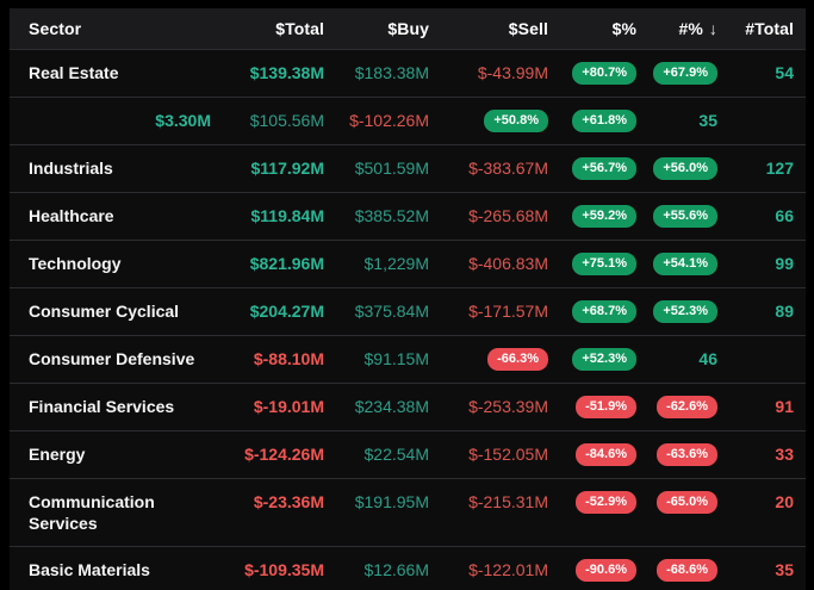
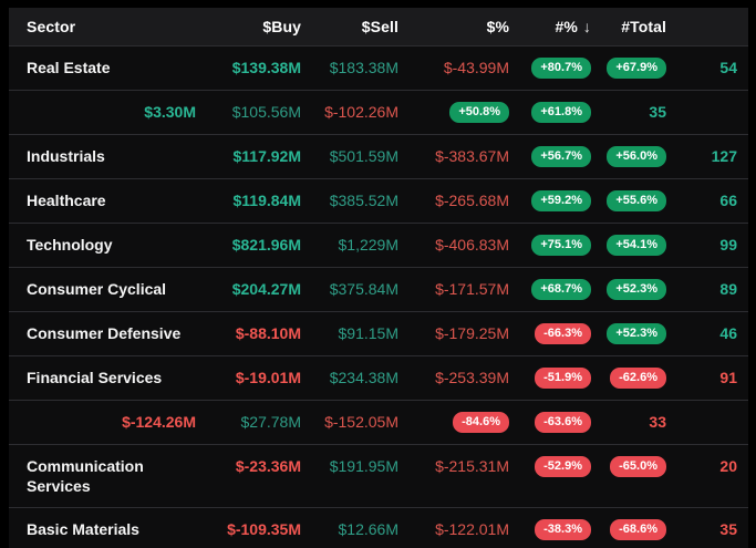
  Sector
- $Total
  $Buy
  $Sell
  $%
  #%
  ↓
  #Total
  Real Estate
  $139.38M
  $183.38M
  $-43.99M
  +80.7%
  +67.9%
  54
  $3.30M
  $105.56M
  $-102.26M
  +50.8%
  +61.8%
  35
  Industrials
  $117.92M
  $501.59M
  $-383.67M
  +56.7%
  +56.0%
  127
  Healthcare
  $119.84M
  $385.52M
  $-265.68M
  +59.2%
  +55.6%
  66
  Technology
  $821.96M
  $1,229M
  $-406.83M
  +75.1%
  +54.1%
  99
  Consumer Cyclical
  $204.27M
  $375.84M
  $-171.57M
  +68.7%
  +52.3%
  89
  Consumer Defensive
  $-88.10M
  $91.15M
+ $-179.25M
  -66.3%
  +52.3%
  46
  Financial Services
  $-19.01M
  $234.38M
  $-253.39M
  -51.9%
  -62.6%
  91
- Energy
  $-124.26M
- $22.54M
+ $27.78M
  $-152.05M
  -84.6%
  -63.6%
  33
  Communication Services
  $-23.36M
  $191.95M
  $-215.31M
  -52.9%
  -65.0%
  20
  Basic Materials
  $-109.35M
  $12.66M
  $-122.01M
- -90.6%
+ -38.3%
  -68.6%
  35
